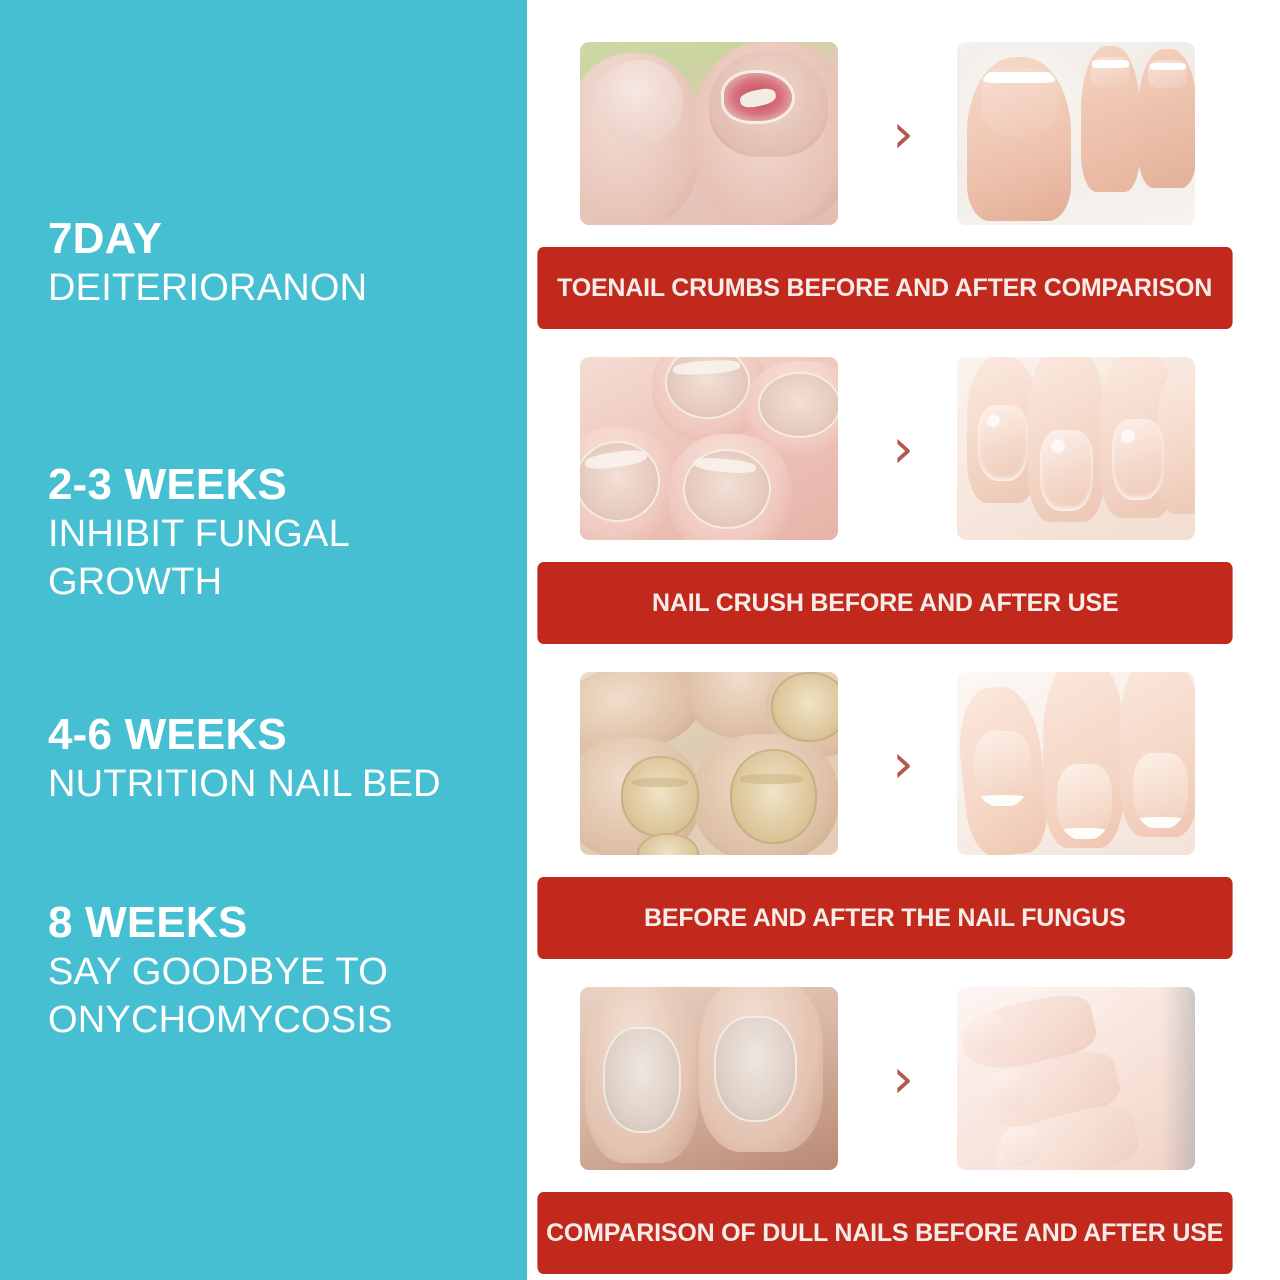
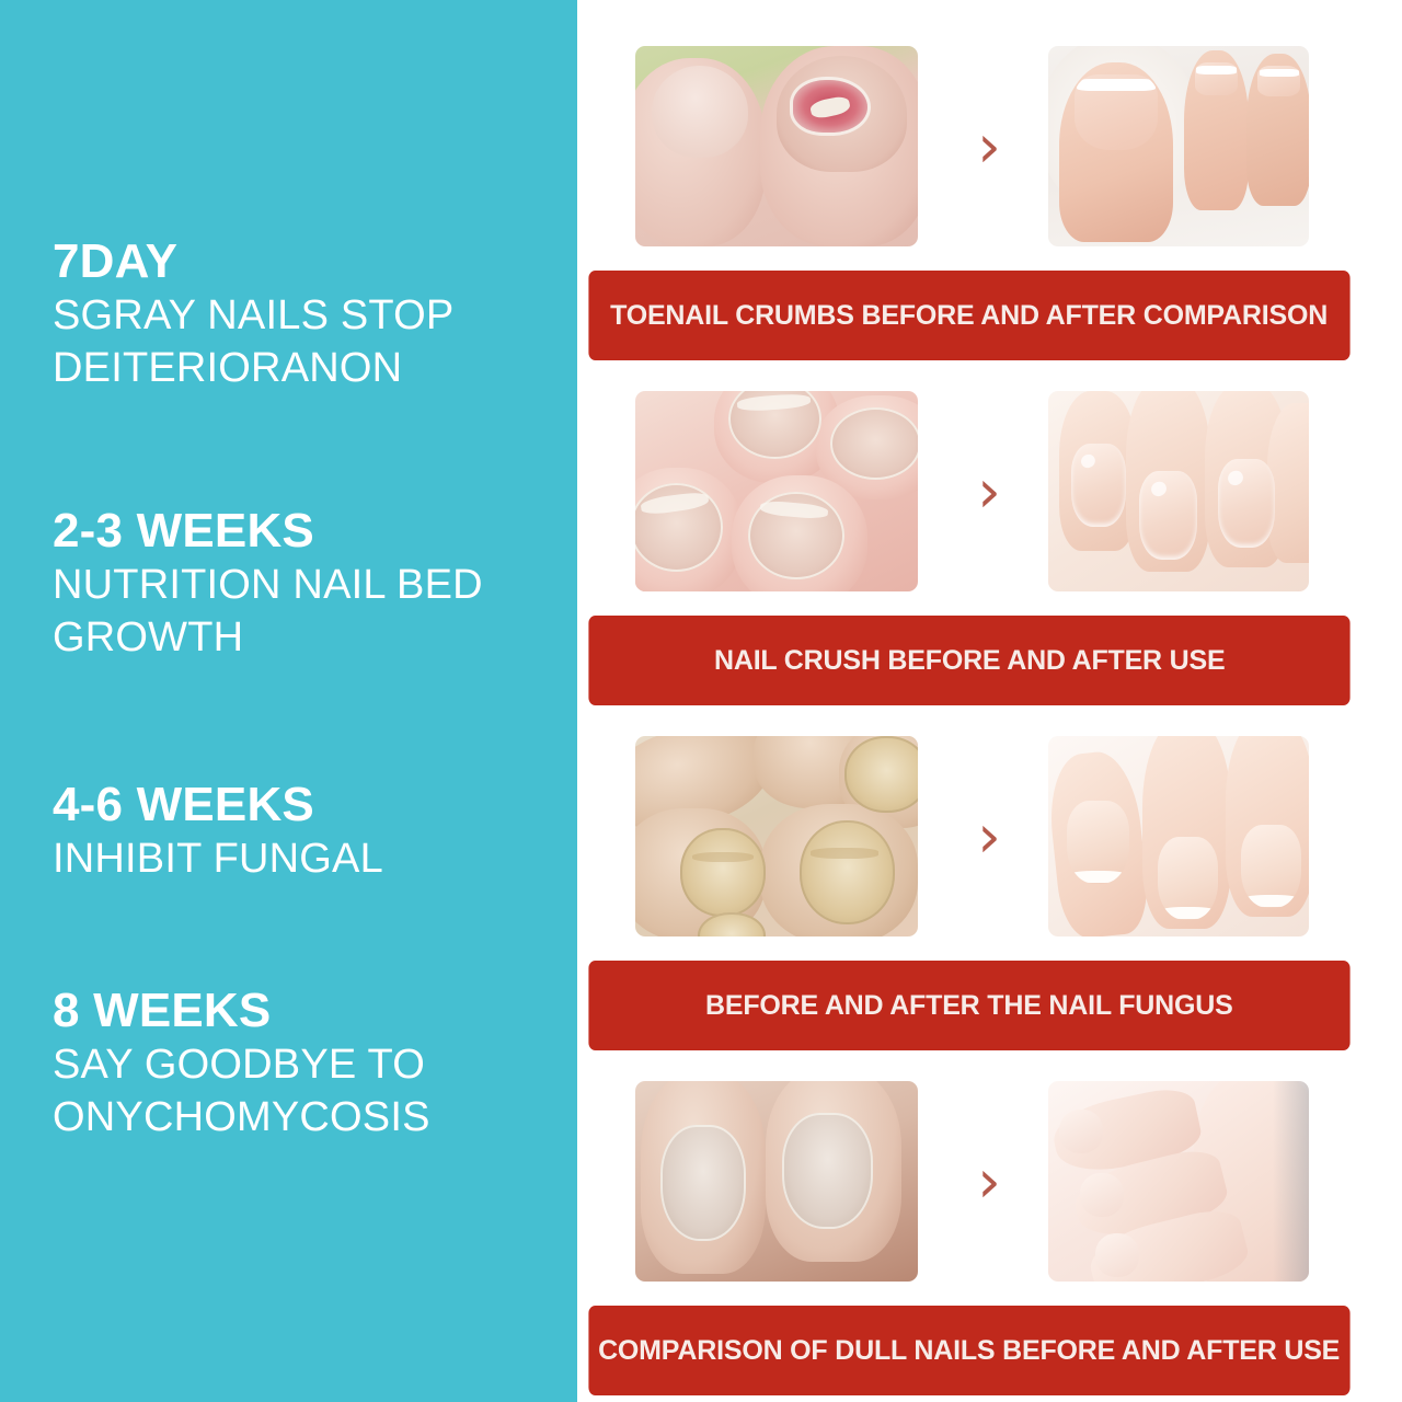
  7DAY
+ SGRAY NAILS STOP
  DEITERIORANON
  2-3 WEEKS
- INHIBIT FUNGAL
+ NUTRITION NAIL BED
  GROWTH
  4-6 WEEKS
- NUTRITION NAIL BED
+ INHIBIT FUNGAL
  8 WEEKS
  SAY GOODBYE TO
  ONYCHOMYCOSIS
  ›
  ›
  ›
  ›
  TOENAIL CRUMBS BEFORE AND AFTER COMPARISON
  NAIL CRUSH BEFORE AND AFTER USE
  BEFORE AND AFTER THE NAIL FUNGUS
  COMPARISON OF DULL NAILS BEFORE AND AFTER USE
